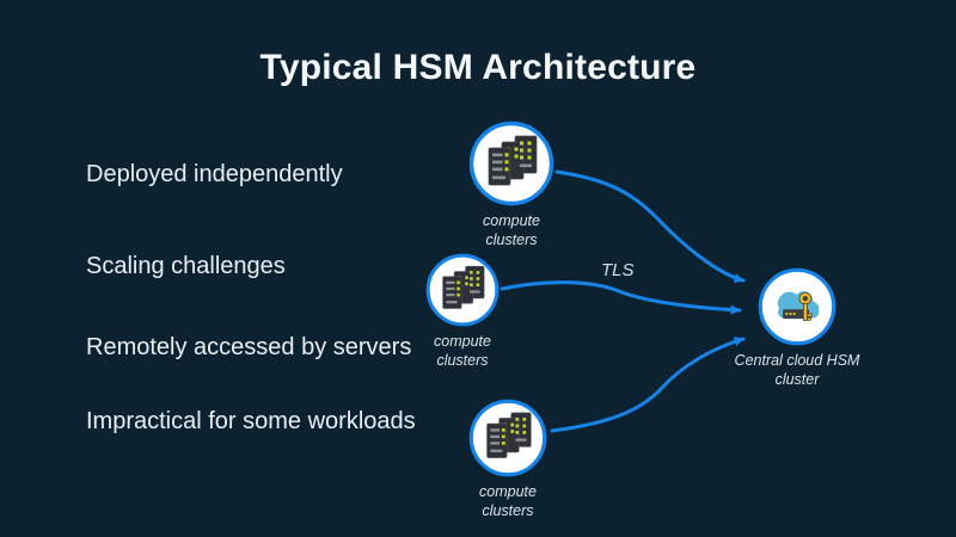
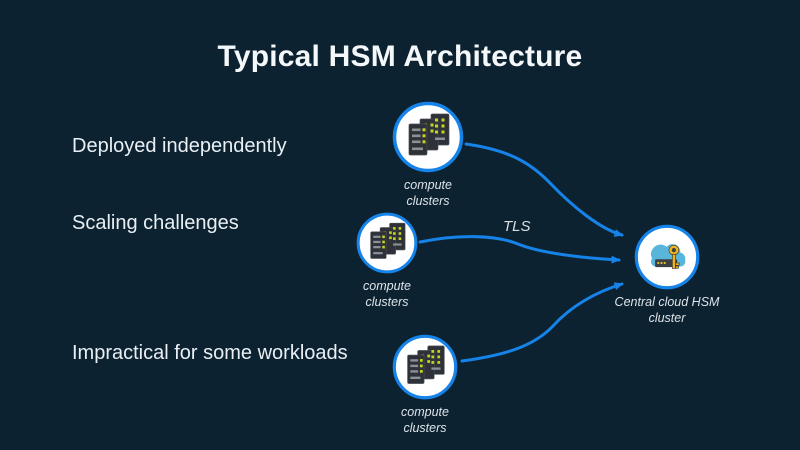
  Typical HSM Architecture
  Deployed independently
  Scaling challenges
- Remotely accessed by servers
  Impractical for some workloads
  TLS
  compute clusters
  compute clusters
  compute clusters
  Central cloud HSM cluster
